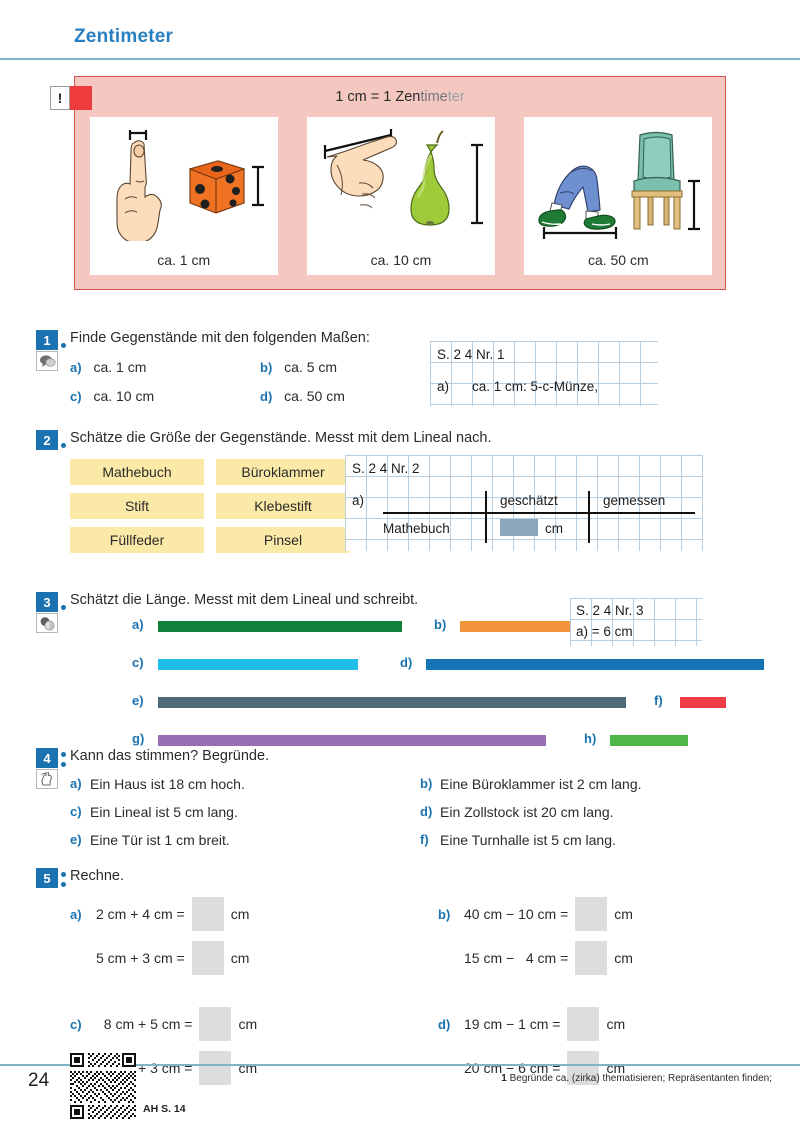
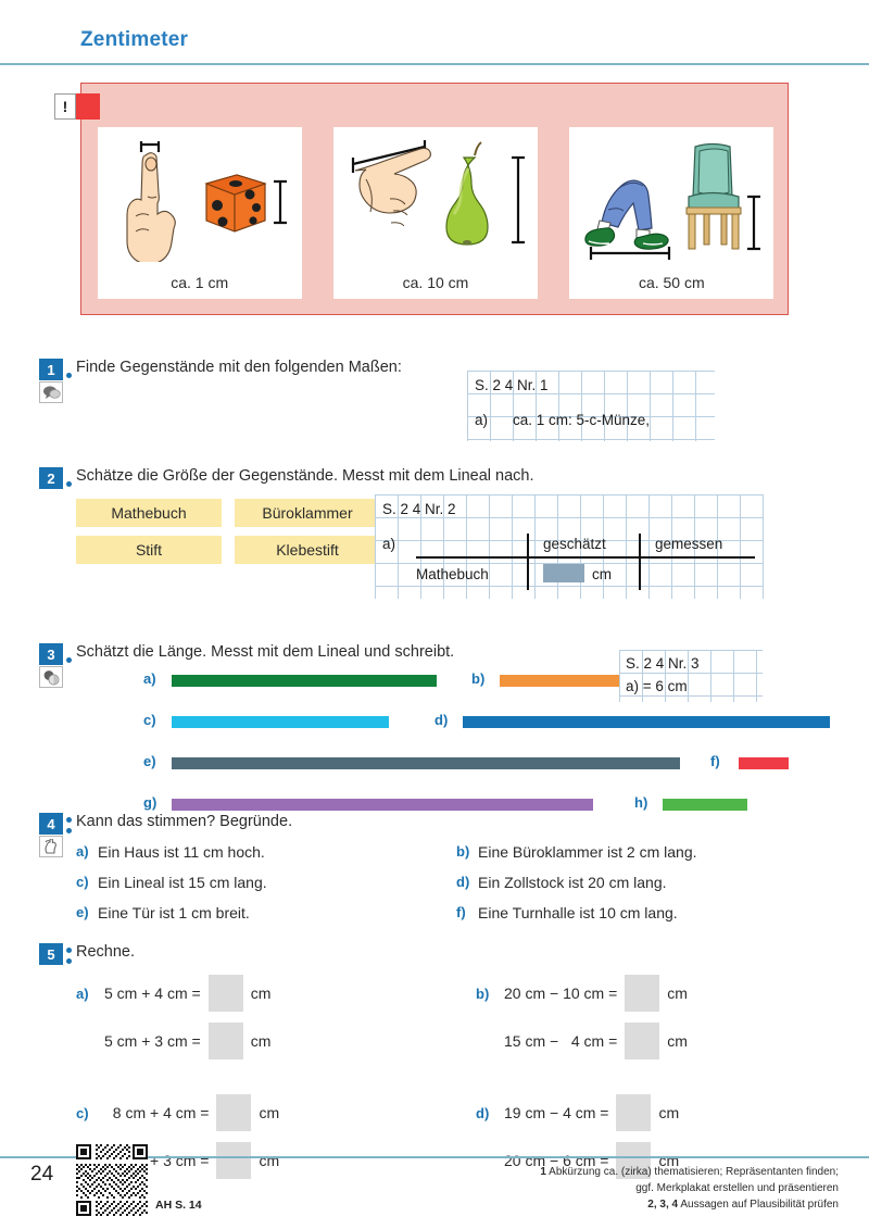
  Zentimeter
- 1 cm = 1 Zentimeter
  ca. 1 cm
  ca. 10 cm
  ca. 50 cm
  !
  1
  Finde Gegenstände mit den folgenden Maßen:
- a) ca. 1 cm
- b) ca. 5 cm
- c) ca. 10 cm
- d) ca. 50 cm
  S. 2 4 Nr. 1
  a)
  ca. 1 cm: 5-c-Münze,
  2
  Schätze die Größe der Gegenstände. Messt mit dem Lineal nach.
  Mathebuch
  Büroklammer
  Stift
  Klebestift
- Füllfeder
- Pinsel
  S. 2 4 Nr. 2
  a)
  geschätzt
  gemessen
  Mathebuch
  cm
  3
  Schätzt die Länge. Messt mit dem Lineal und schreibt.
  a)
  b)
  c)
  d)
  e)
  f)
  g)
  h)
  S. 2 4 Nr. 3
  a) = 6 cm
  4
  Kann das stimmen? Begründe.
  a)
- Ein Haus ist 18 cm hoch.
+ Ein Haus ist 11 cm hoch.
  b)
  Eine Büroklammer ist 2 cm lang.
  c)
- Ein Lineal ist 5 cm lang.
+ Ein Lineal ist 15 cm lang.
  d)
  Ein Zollstock ist 20 cm lang.
  e)
  Eine Tür ist 1 cm breit.
  f)
- Eine Turnhalle ist 5 cm lang.
+ Eine Turnhalle ist 10 cm lang.
  5
  Rechne.
  a)
- 2 cm + 4 cm =
+ 5 cm + 4 cm =
  cm
  5 cm + 3 cm =
  cm
  b)
- 40 cm − 10 cm =
+ 20 cm − 10 cm =
  cm
  15 cm − 4 cm =
  cm
  c)
- 8 cm + 5 cm =
+ 8 cm + 4 cm =
  cm
  cm
  d)
- 19 cm − 1 cm =
+ 19 cm − 4 cm =
  cm
  20 cm − 6 cm =
  cm
  24
  AH S. 14
- 1 Begründe ca. (zirka) thematisieren; Repräsentanten finden;
+ 1 Abkürzung ca. (zirka) thematisieren; Repräsentanten finden;
+ ggf. Merkplakat erstellen und präsentieren
+ 2, 3, 4 Aussagen auf Plausibilität prüfen
